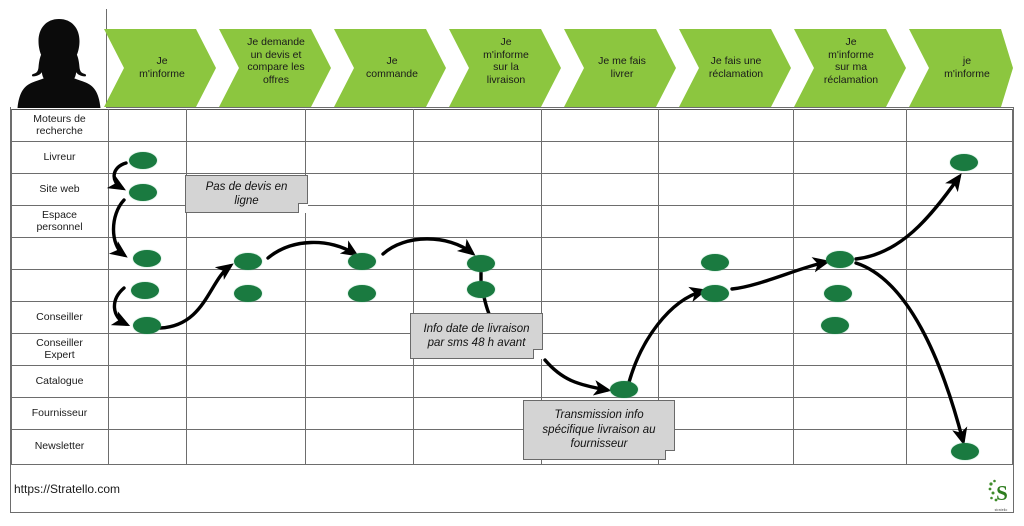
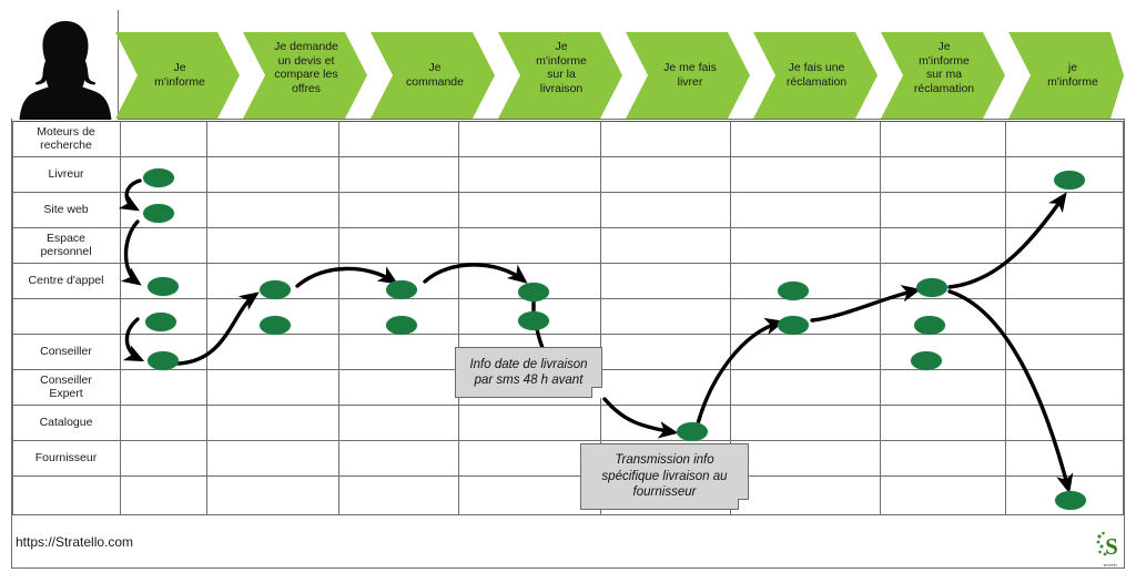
  Je
  m'informe
  Je demande
  un devis et
  compare les
  offres
  Je
  commande
  Je
  m'informe
  sur la
  livraison
  Je me fais
  livrer
  Je fais une
  réclamation
  Je
  m'informe
  sur ma
  réclamation
  je
  m'informe
  Moteurs de
  recherche
  Livreur
  Site web
  Espace
  personnel
+ Centre d'appel
  Conseiller
  Conseiller
  Expert
  Catalogue
  Fournisseur
- Newsletter
- Pas de devis en ligne
  Info date de livraison
  par sms 48 h avant
  Transmission info
  spécifique livraison au
  fournisseur
  https://Stratello.com
  S
